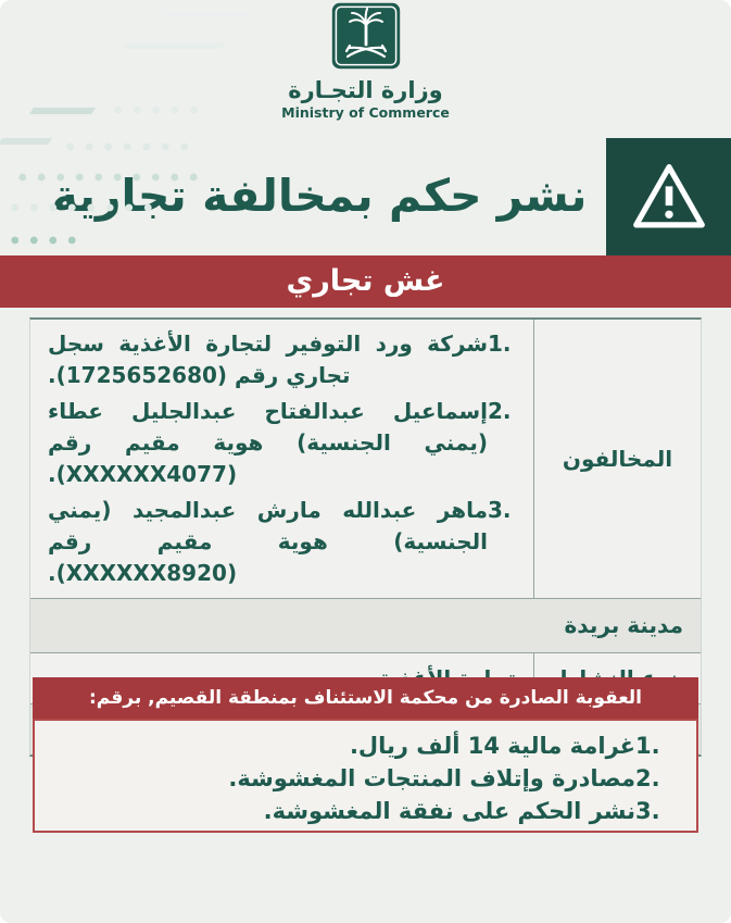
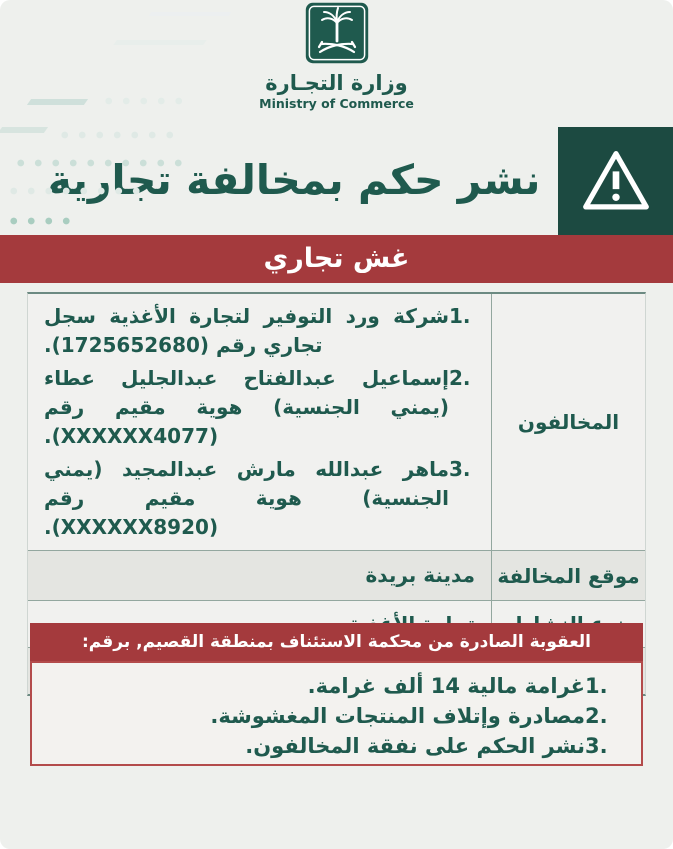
  وزارة التجـارة
  Ministry of Commerce
  نشر حكم بمخالفة تجارية
  غش تجاري
  المخالفون
  1.
  شركة ورد التوفير لتجارة الأغذية سجل تجاري رقم (1725652680).
  2.
  إسماعيل عبدالفتاح عبدالجليل عطاء (يمني الجنسية) هوية مقيم رقم (XXXXXX4077).
  3.
  ماهر عبدالله مارش عبدالمجيد (يمني الجنسية) هوية مقيم رقم (XXXXXX8920).
+ موقع المخالفة
  مدينة بريدة
  العقوبة الصادرة من محكمة الاستئناف بمنطقة القصيم, برقم:
  1.
- غرامة مالية 14 ألف ريال.
+ غرامة مالية 14 ألف غرامة.
  2.
  مصادرة وإتلاف المنتجات المغشوشة.
  3.
- نشر الحكم على نفقة المغشوشة.
+ نشر الحكم على نفقة المخالفون.
